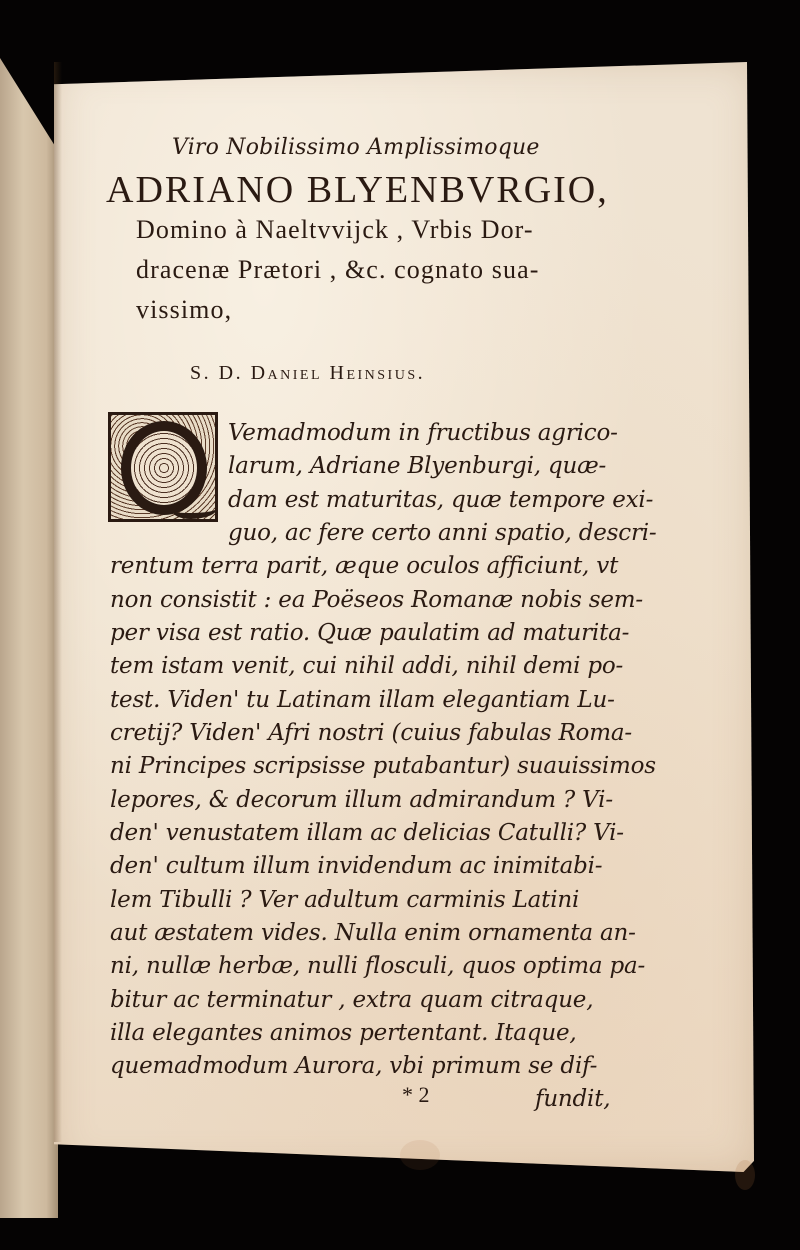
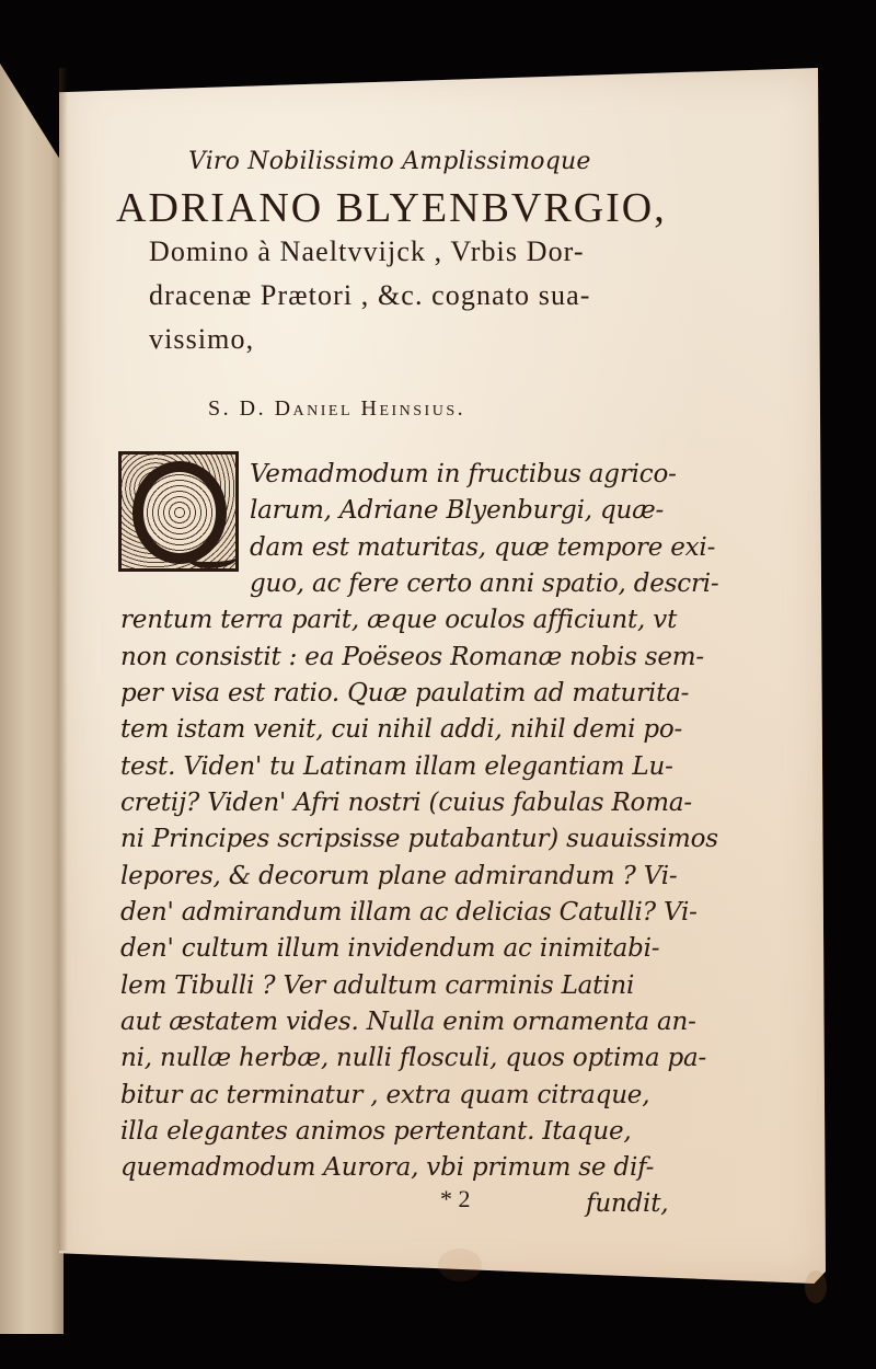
  Viro Nobilissimo Amplissimoque
  ADRIANO BLYENBVRGIO,
  Domino à Naeltvvijck , Vrbis Dor-
  dracenæ Prætori , &c. cognato sua-
  vissimo,
  S. D. Daniel Heinsius.
  Q
  Vemadmodum in fructibus agrico-
  larum, Adriane Blyenburgi, quæ-
  dam est maturitas, quæ tempore exi-
  guo, ac fere certo anni spatio, descri-
  rentum terra parit, æque oculos afficiunt, vt
  non consistit : ea Poëseos Romanæ nobis sem-
  per visa est ratio. Quæ paulatim ad maturita-
  tem istam venit, cui nihil addi, nihil demi po-
  test. Viden' tu Latinam illam elegantiam Lu-
  cretij? Viden' Afri nostri (cuius fabulas Roma-
  ni Principes scripsisse putabantur) suauissimos
- lepores, & decorum illum admirandum ? Vi-
+ lepores, & decorum plane admirandum ? Vi-
- den' venustatem illam ac delicias Catulli? Vi-
+ den' admirandum illam ac delicias Catulli? Vi-
  den' cultum illum invidendum ac inimitabi-
  lem Tibulli ? Ver adultum carminis Latini
  aut æstatem vides. Nulla enim ornamenta an-
  ni, nullæ herbæ, nulli flosculi, quos optima pa-
  bitur ac terminatur , extra quam citraque,
  illa elegantes animos pertentant. Itaque,
  quemadmodum Aurora, vbi primum se dif-
  * 2
  fundit,
